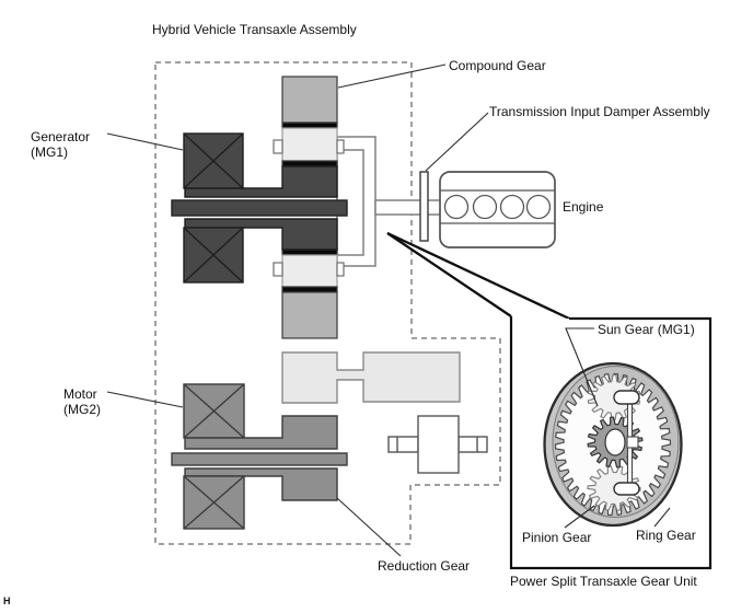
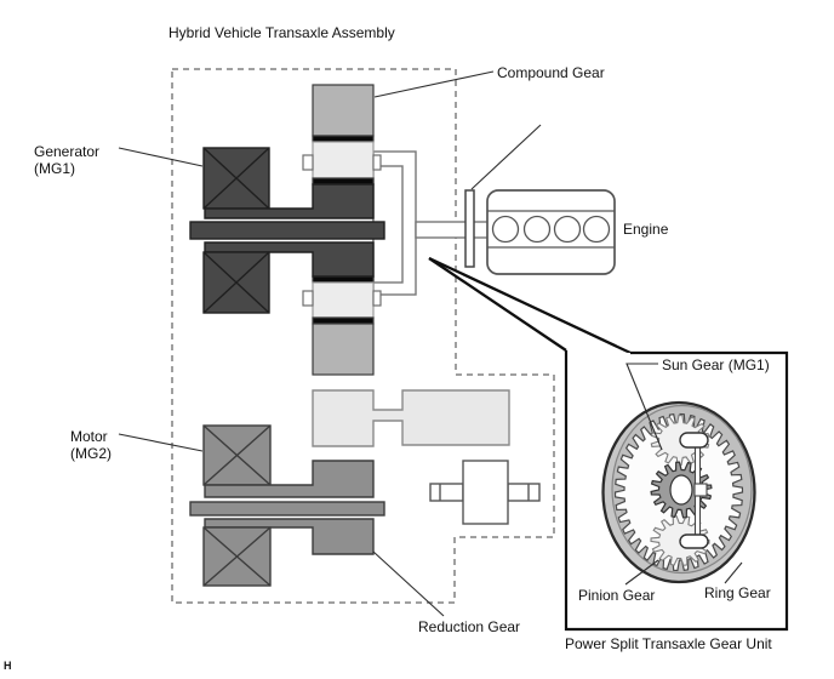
  Hybrid Vehicle Transaxle Assembly
  Compound Gear
- Transmission Input Damper Assembly
  Engine
  Generator
  (MG1)
  Motor
  (MG2)
  Reduction Gear
  Sun Gear (MG1)
  Pinion Gear
  Ring Gear
  Power Split Transaxle Gear Unit
  H
